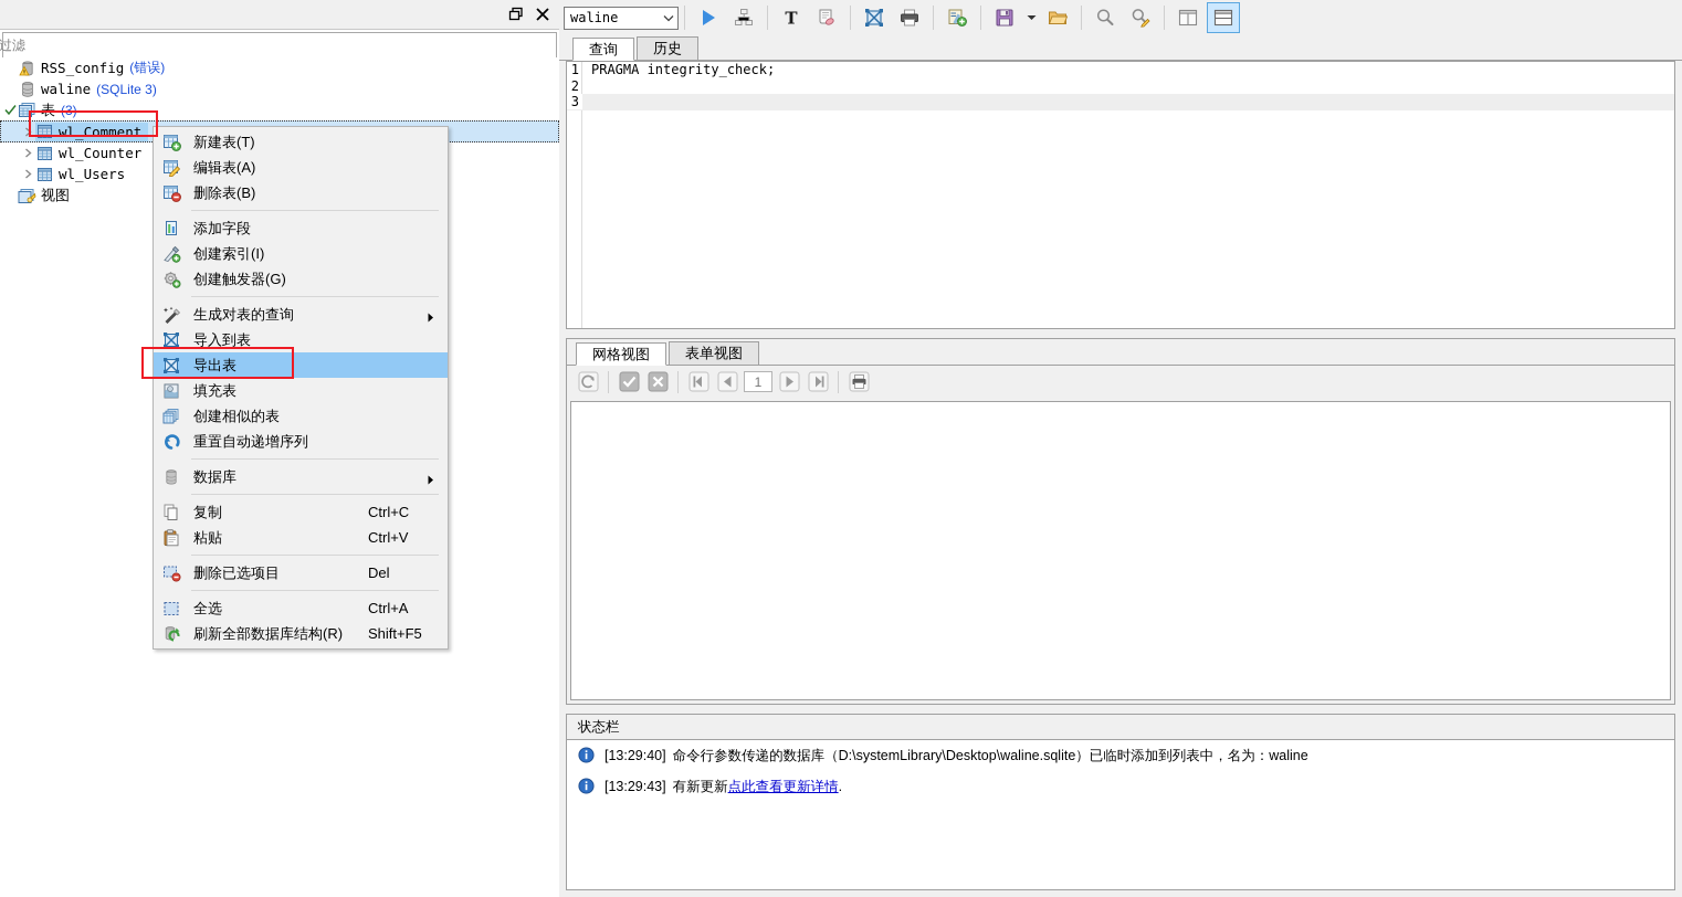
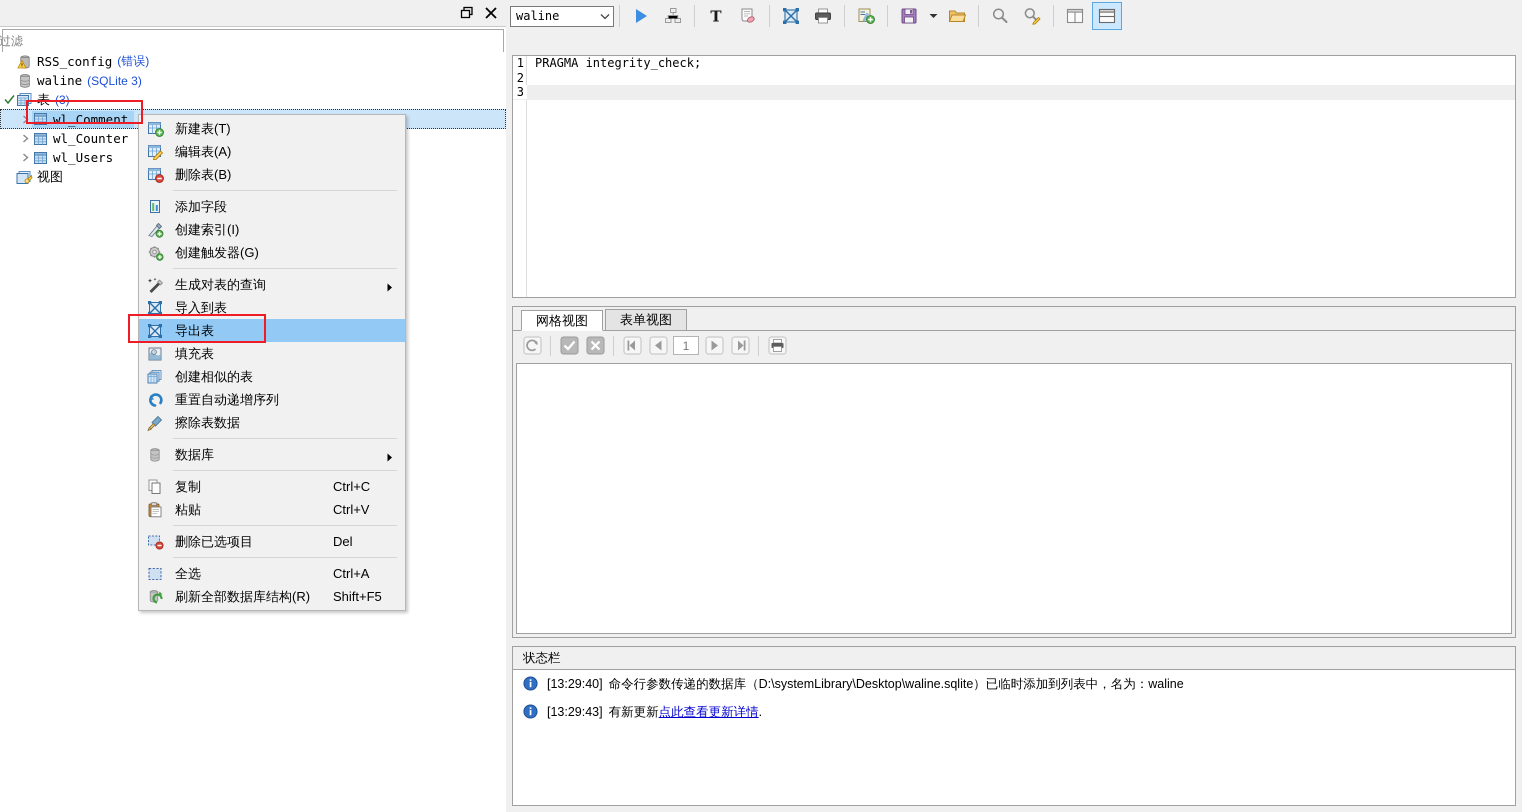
  RSS_config
  (错误)
  waline
  (SQLite 3)
  表
  (3)
  wl_Comment
  wl_Counter
  wl_Users
  视图
  新建表(T)
  编辑表(A)
  删除表(B)
  添加字段
  创建索引(I)
  创建触发器(G)
  生成对表的查询
  导入到表
  导出表
  填充表
  创建相似的表
  重置自动递增序列
+ 擦除表数据
  数据库
  复制
  Ctrl+C
  粘贴
  Ctrl+V
  删除已选项目
  Del
  全选
  Ctrl+A
  刷新全部数据库结构(R)
  Shift+F5
  waline
  T
- 查询
- 历史
  1
  PRAGMA integrity_check;
  2
  3
  网格视图
  表单视图
  1
  状态栏
  [13:29:40]
  命令行参数传递的数据库（D:\systemLibrary\Desktop\waline.sqlite）已临时添加到列表中，名为：waline
  [13:29:43]
  有新更新
  点此查看更新详情
  .
